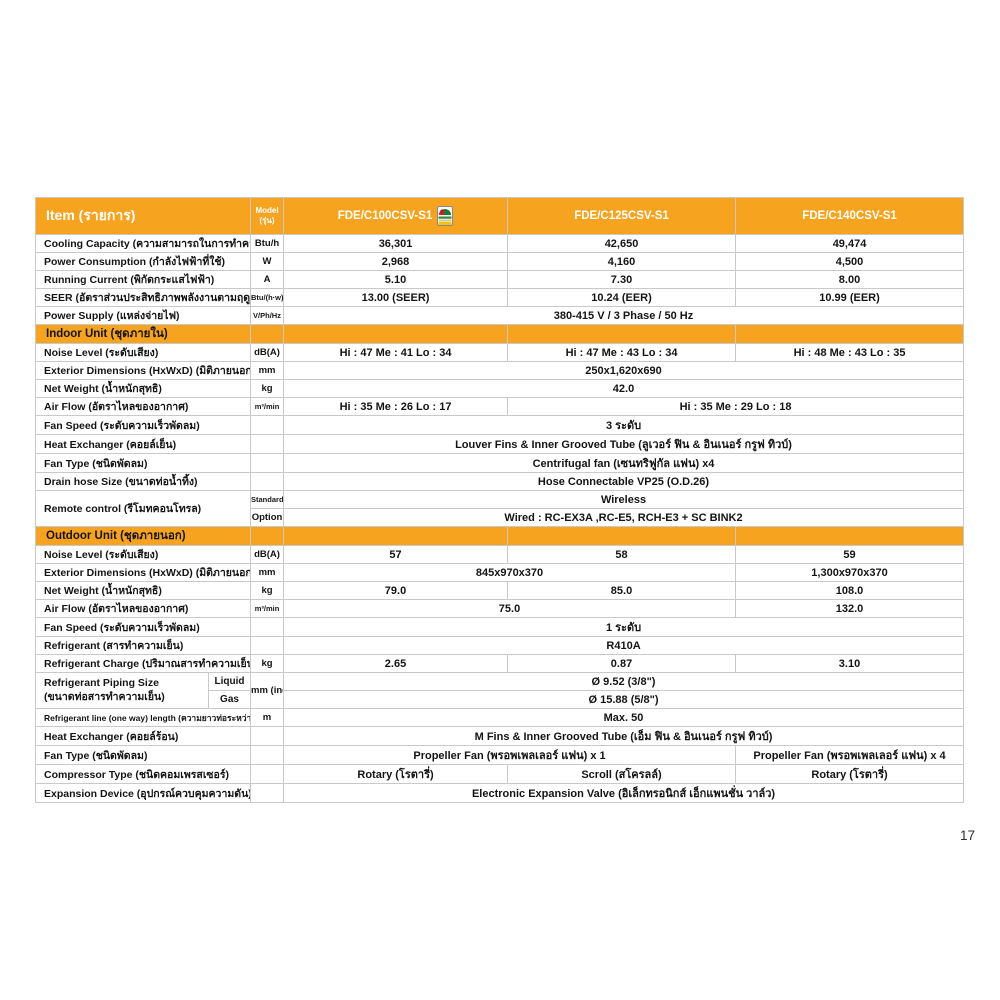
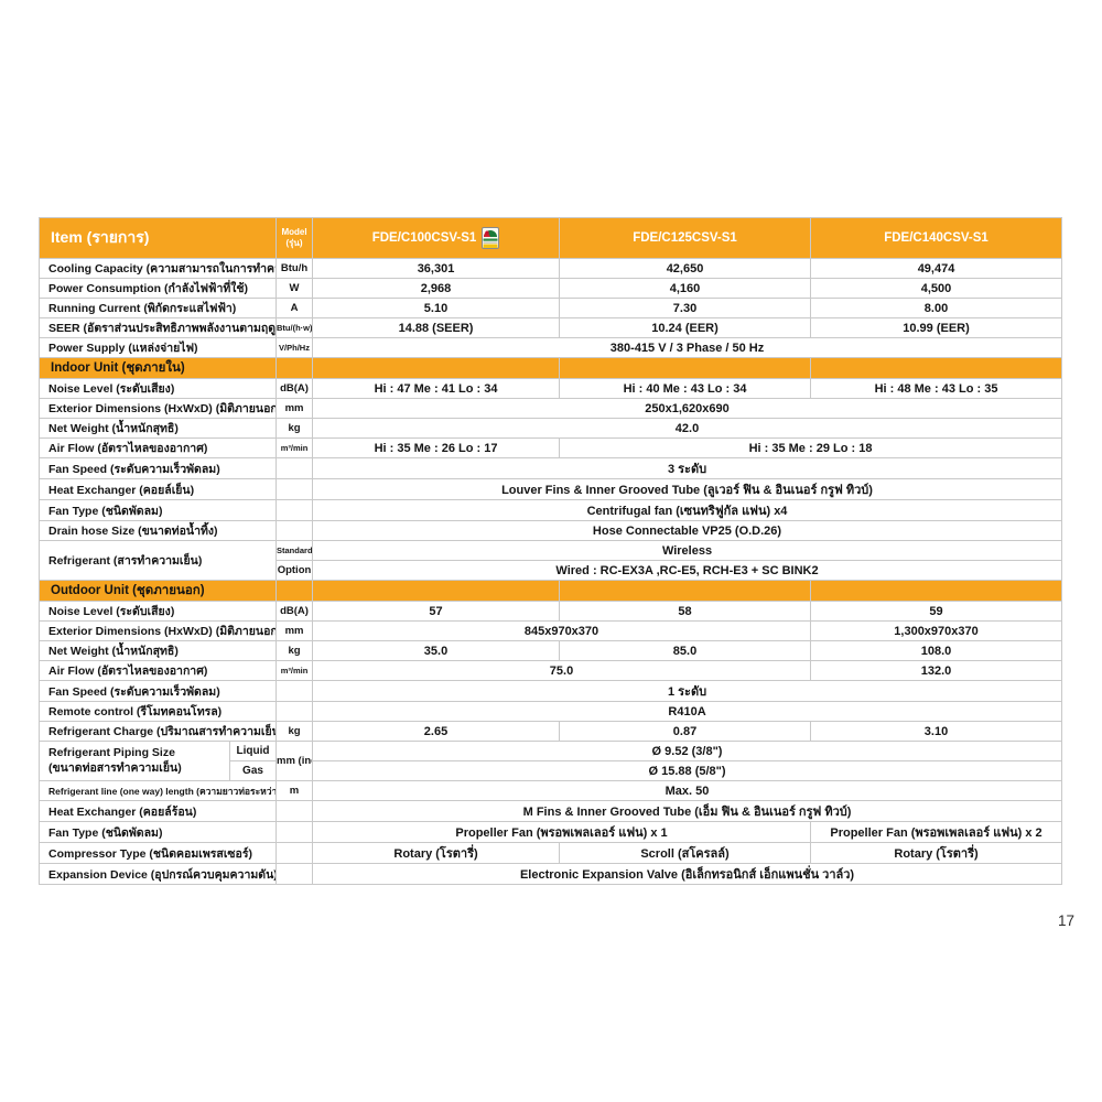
  Item (รายการ)	Model (รุ่น)	FDE/C100CSV-S1	FDE/C125CSV-S1	FDE/C140CSV-S1
  Cooling Capacity (ความสามารถในการทำค	Btu/h	36,301	42,650	49,474
  Power Consumption (กำลังไฟฟ้าที่ใช้)	W	2,968	4,160	4,500
  Running Current (พิกัดกระแสไฟฟ้า)	A	5.10	7.30	8.00
- SEER (อัตราส่วนประสิทธิภาพพลังงานตามฤดู	Btu/(h·w)	13.00 (SEER)	10.24 (EER)	10.99 (EER)
+ SEER (อัตราส่วนประสิทธิภาพพลังงานตามฤดู	Btu/(h·w)	14.88 (SEER)	10.24 (EER)	10.99 (EER)
  Power Supply (แหล่งจ่ายไฟ)	V/Ph/Hz	380-415 V / 3 Phase / 50 Hz
  Indoor Unit (ชุดภายใน)
- Noise Level (ระดับเสียง)	dB(A)	Hi : 47 Me : 41 Lo : 34	Hi : 47 Me : 43 Lo : 34	Hi : 48 Me : 43 Lo : 35
+ Noise Level (ระดับเสียง)	dB(A)	Hi : 47 Me : 41 Lo : 34	Hi : 40 Me : 43 Lo : 34	Hi : 48 Me : 43 Lo : 35
  Exterior Dimensions (HxWxD) (มิติภายนอก	mm	250x1,620x690
  Net Weight (น้ำหนักสุทธิ)	kg	42.0
  Air Flow (อัตราไหลของอากาศ)	m³/min	Hi : 35 Me : 26 Lo : 17	Hi : 35 Me : 29 Lo : 18
  Fan Speed (ระดับความเร็วพัดลม)		3 ระดับ
  Heat Exchanger (คอยล์เย็น)		Louver Fins & Inner Grooved Tube (ลูเวอร์ ฟิน & อินเนอร์ กรูฟ ทิวบ์)
  Fan Type (ชนิดพัดลม)		Centrifugal fan (เซนทริฟูกัล แฟน) x4
  Drain hose Size (ขนาดท่อน้ำทิ้ง)		Hose Connectable VP25 (O.D.26)
- Remote control (รีโมทคอนโทรล)	Standard	Wireless
+ Refrigerant (สารทำความเย็น)	Standard	Wireless
  Option	Wired : RC-EX3A ,RC-E5, RCH-E3 + SC BINK2
  Outdoor Unit (ชุดภายนอก)
  Noise Level (ระดับเสียง)	dB(A)	57	58	59
  Exterior Dimensions (HxWxD) (มิติภายนอก	mm	845x970x370	1,300x970x370
- Net Weight (น้ำหนักสุทธิ)	kg	79.0	85.0	108.0
+ Net Weight (น้ำหนักสุทธิ)	kg	35.0	85.0	108.0
  Air Flow (อัตราไหลของอากาศ)	m³/min	75.0	132.0
  Fan Speed (ระดับความเร็วพัดลม)		1 ระดับ
- Refrigerant (สารทำความเย็น)		R410A
+ Remote control (รีโมทคอนโทรล)		R410A
  Refrigerant Charge (ปริมาณสารทำความเย็น	kg	2.65	0.87	3.10
  Refrigerant Piping Size (ขนาดท่อสารทำความเย็น)	Liquid	mm (in	Ø 9.52 (3/8")
  Gas	Ø 15.88 (5/8")
  Refrigerant line (one way) length (ความยาวท่อระหว่า	m	Max. 50
  Heat Exchanger (คอยล์ร้อน)		M Fins & Inner Grooved Tube (เอ็ม ฟิน & อินเนอร์ กรูฟ ทิวบ์)
- Fan Type (ชนิดพัดลม)		Propeller Fan (พรอพเพลเลอร์ แฟน) x 1	Propeller Fan (พรอพเพลเลอร์ แฟน) x 4
+ Fan Type (ชนิดพัดลม)		Propeller Fan (พรอพเพลเลอร์ แฟน) x 1	Propeller Fan (พรอพเพลเลอร์ แฟน) x 2
  Compressor Type (ชนิดคอมเพรสเซอร์)		Rotary (โรตารี่)	Scroll (สโครลล์)	Rotary (โรตารี่)
  Expansion Device (อุปกรณ์ควบคุมความดัน)		Electronic Expansion Valve (อิเล็กทรอนิกส์ เอ็กแพนชั่น วาล์ว)
  17
